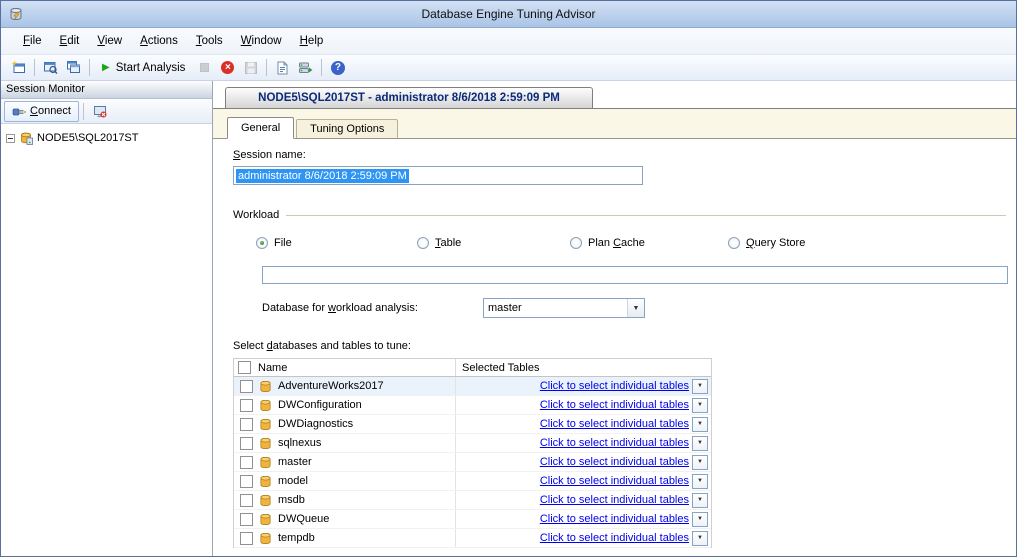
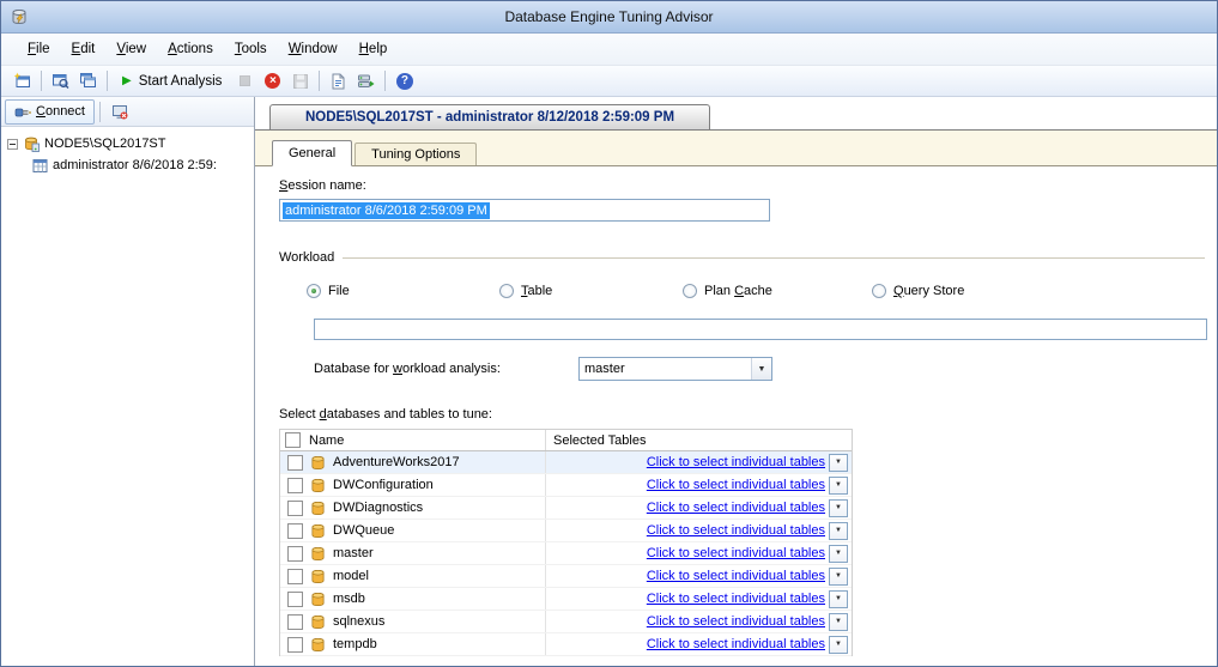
  Database Engine Tuning Advisor
  File
  Edit
  View
  Actions
  Tools
  Window
  Help
  ▶
  Start Analysis
  ×
  ?
- Session Monitor
  Connect
  NODE5\SQL2017ST
+ administrator 8/6/2018 2:59:
- NODE5\SQL2017ST - administrator 8/6/2018 2:59:09 PM
+ NODE5\SQL2017ST - administrator 8/12/2018 2:59:09 PM
  General
  Tuning Options
  Session name:
  administrator 8/6/2018 2:59:09 PM
  Workload
  File
  Table
  Plan Cache
  Query Store
  Database for workload analysis:
  master
  Select databases and tables to tune:
  Name
  Selected Tables
  AdventureWorks2017
  Click to select individual tables
  DWConfiguration
  Click to select individual tables
  DWDiagnostics
  Click to select individual tables
- sqlnexus
+ DWQueue
  Click to select individual tables
  master
  Click to select individual tables
  model
  Click to select individual tables
  msdb
  Click to select individual tables
- DWQueue
+ sqlnexus
  Click to select individual tables
  tempdb
  Click to select individual tables
